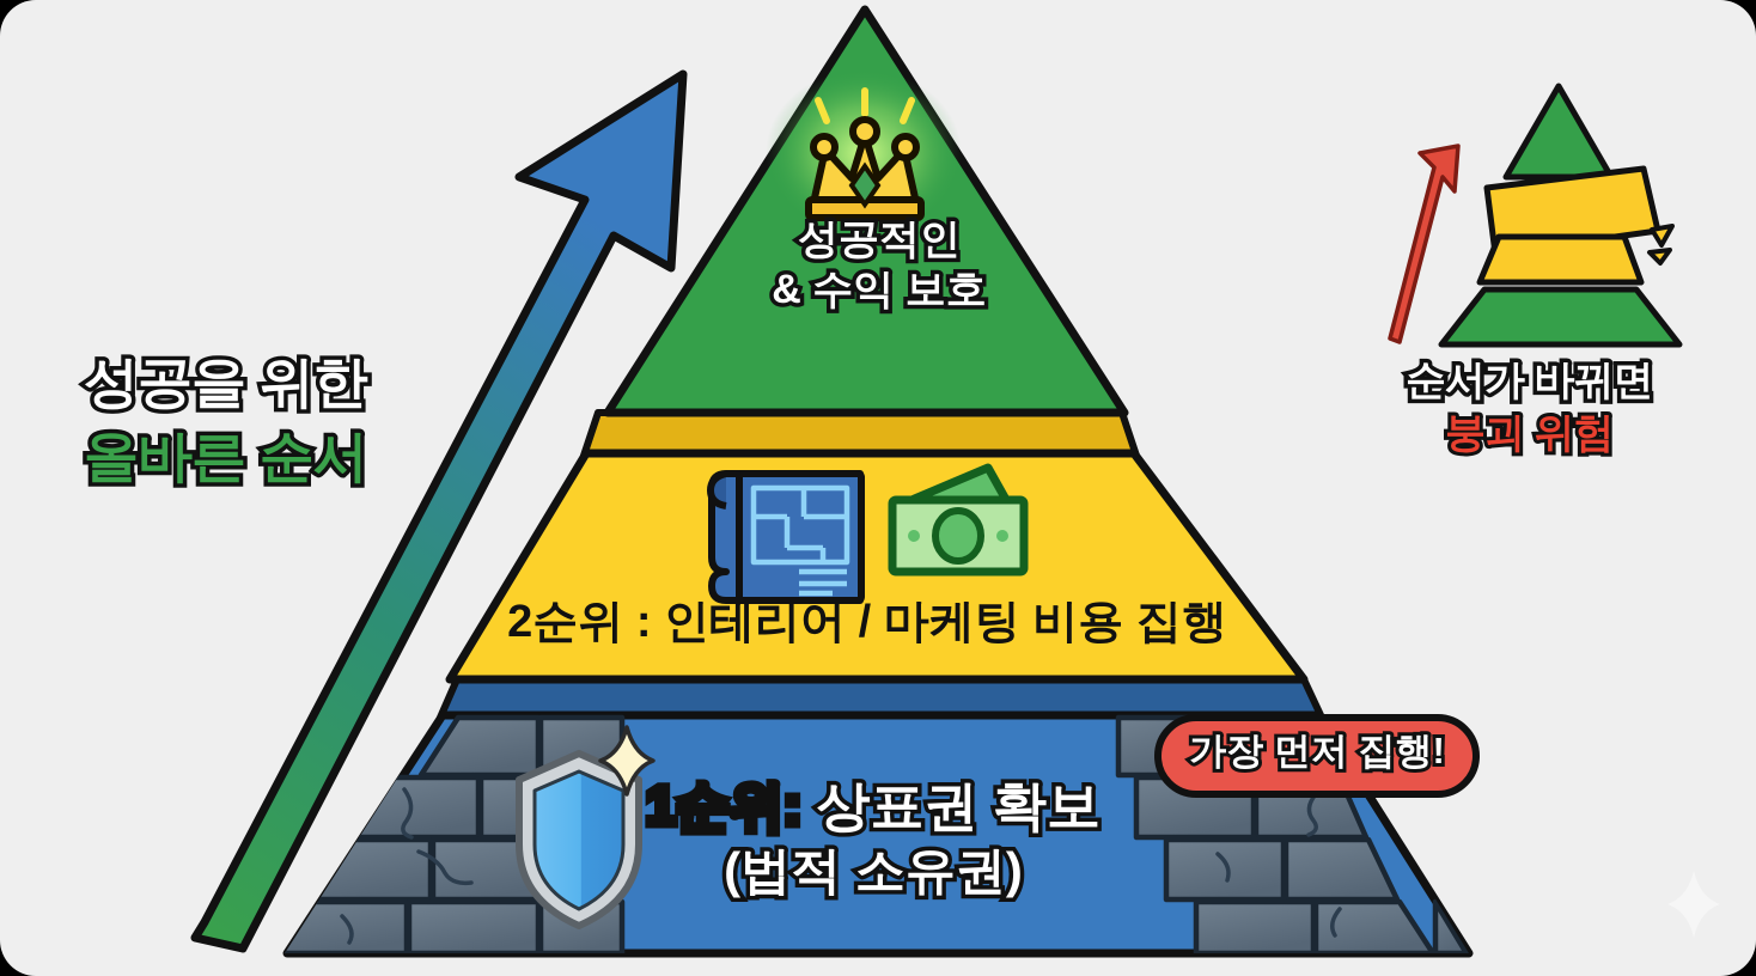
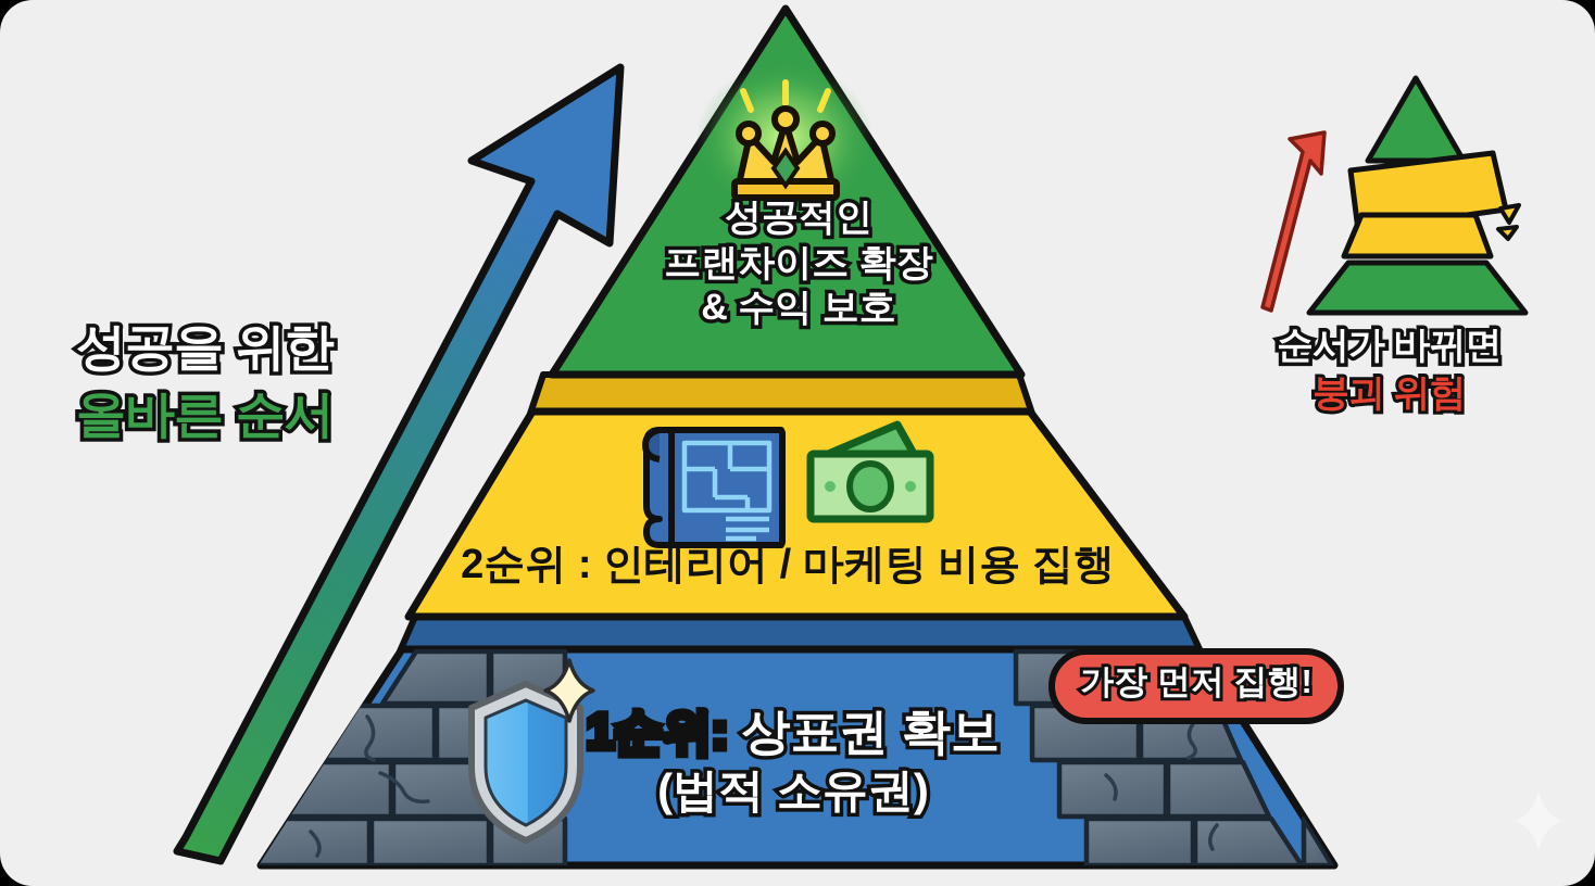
  성공을 위한
  올바른 순서
  순서가 바뀌면
  붕괴 위험
  성공적인
+ 프랜차이즈 확장
  & 수익 보호
  2순위 : 인테리어 / 마케팅 비용 집행
  1순위: 상표권 확보
  (법적 소유권)
  가장 먼저 집행!
